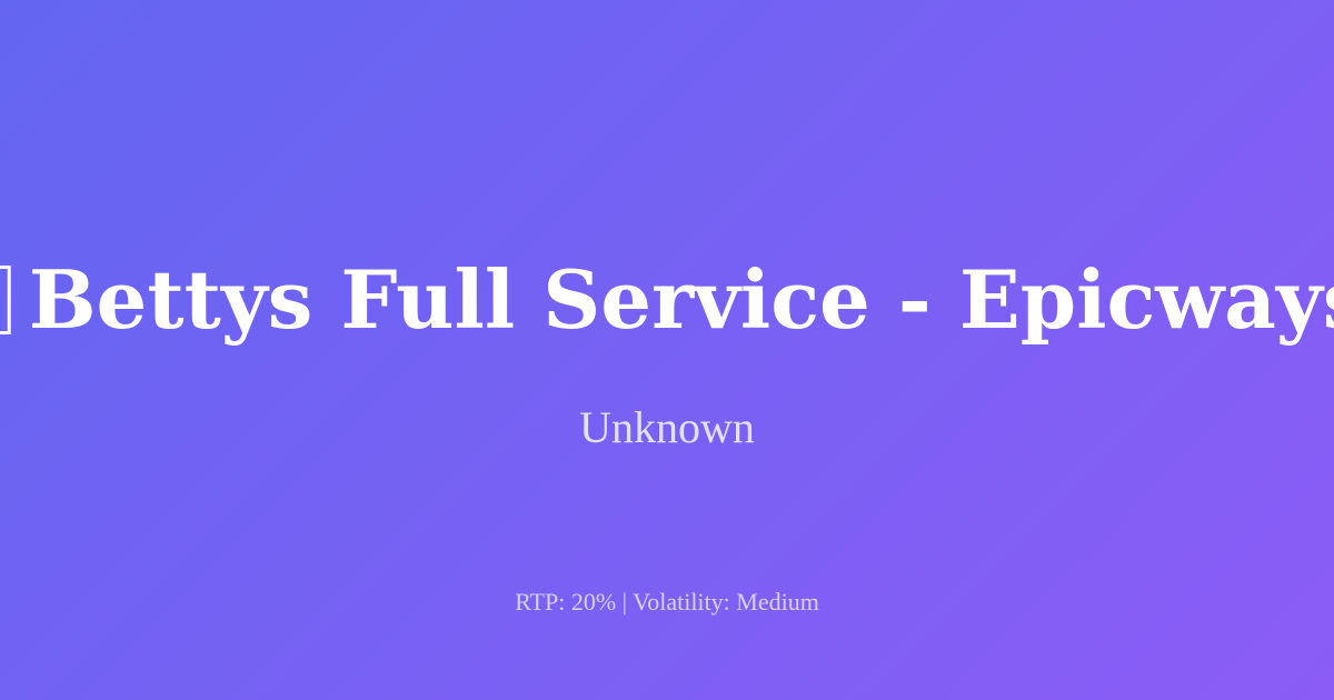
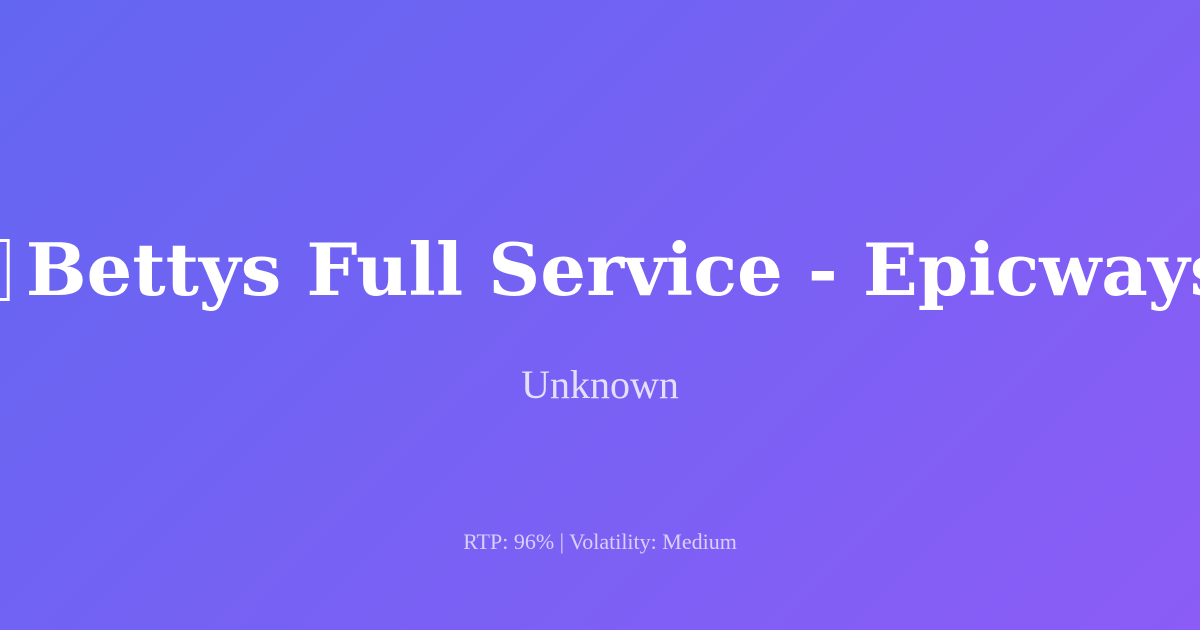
  Bettys Full Service - Epicway
  Unknown
- RTP: 20% | Volatility: Medium
+ RTP: 96% | Volatility: Medium
